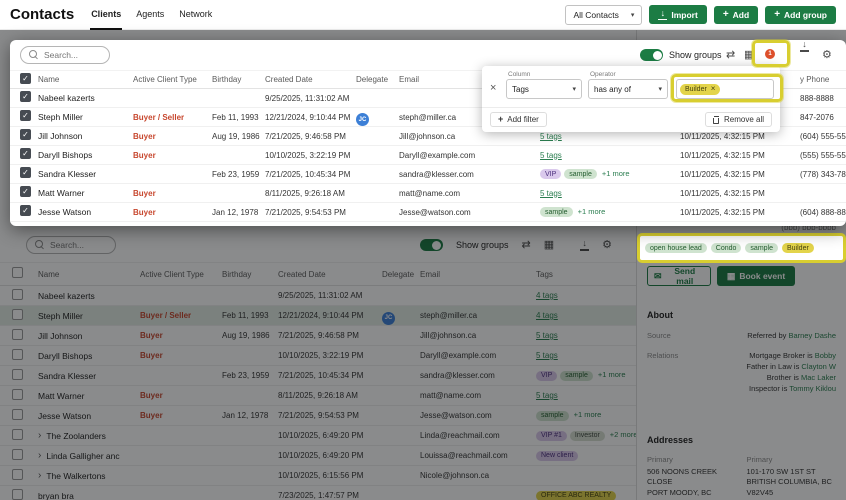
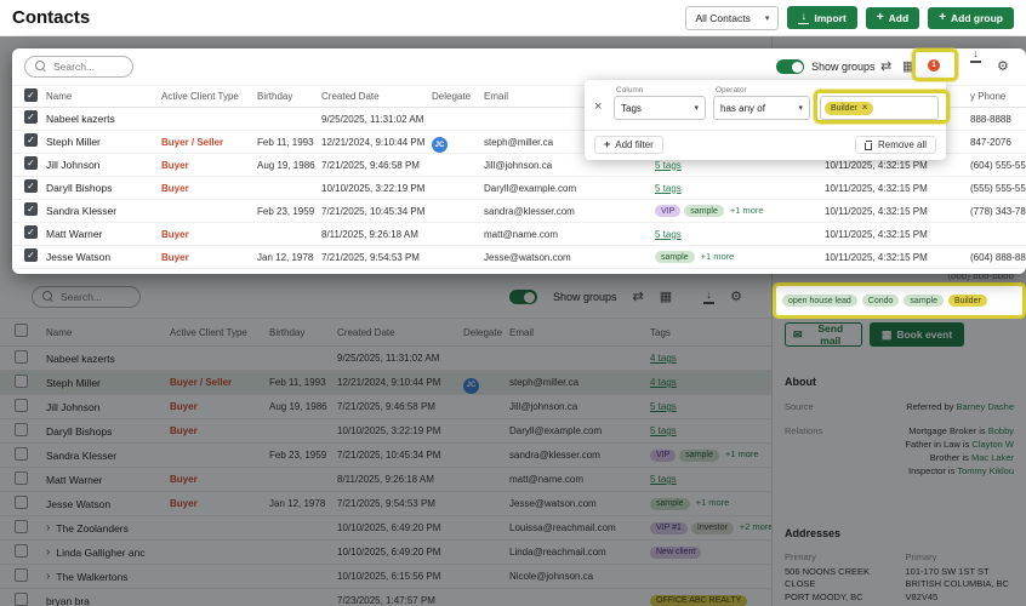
  Contacts
- Clients
- Agents
- Network
  All Contacts
  ↓
  Import
  +
  Add
  +
  Add group
  Search...
  Show groups
  ⇄
  ▦
  ↓
  ⚙
  Name
  Active Client Type
  Birthday
  Created Date
  Delegate
  Email
  Tags
  Nabeel kazerts
  9/25/2025, 11:31:02 AM
  4 tags
  Steph Miller
  Buyer / Seller
  Feb 11, 1993
  12/21/2024, 9:10:44 PM
  steph@miller.ca
  4 tags
  Jill Johnson
  Buyer
  Aug 19, 1986
  7/21/2025, 9:46:58 PM
  Jill@johnson.ca
  5 tags
  Daryll Bishops
  Buyer
  10/10/2025, 3:22:19 PM
  Daryll@example.com
  5 tags
  Sandra Klesser
  Feb 23, 1959
  7/21/2025, 10:45:34 PM
  sandra@klesser.com
  Matt Warner
  Buyer
  8/11/2025, 9:26:18 AM
  matt@name.com
  5 tags
  Jesse Watson
  Buyer
  Jan 12, 1978
  7/21/2025, 9:54:53 PM
  Jesse@watson.com
  ›
  The Zoolanders
  10/10/2025, 6:49:20 PM
- Linda@reachmail.com
+ Louissa@reachmail.com
  ›
  Linda Galligher anc
  10/10/2025, 6:49:20 PM
- Louissa@reachmail.com
+ Linda@reachmail.com
  ›
  The Walkertons
  10/10/2025, 6:15:56 PM
  Nicole@johnson.ca
  bryan bra
  7/23/2025, 1:47:57 PM
  (bbb) bbb-bbbb
  ✉
  Send mail
  ▦
  Book event
  About
  Source
  Referred by Barney Dashe
  Relations
  Mortgage Broker is Bobby
  Father in Law is Clayton W
  Brother is Mac Laker
  Inspector is Tommy Kiklou
  Addresses
  Primary
  506 NOONS CREEK
  CLOSE
  PORT MOODY, BC
  Primary
  101-170 SW 1ST ST
  BRITISH COLUMBIA, BC
  V82V45
  Search...
  Show groups
  ⇄
  ▦
  ↓
  ⚙
  ✓
  Name
  Active Client Type
  Birthday
  Created Date
  Delegate
  Email
  y Phone
  ✓
  Nabeel kazerts
  9/25/2025, 11:31:02 AM
  888-8888
  ✓
  Steph Miller
  Buyer / Seller
  Feb 11, 1993
  12/21/2024, 9:10:44 PM
  steph@miller.ca
  847-2076
  ✓
  Jill Johnson
  Buyer
  Aug 19, 1986
  7/21/2025, 9:46:58 PM
  Jill@johnson.ca
  5 tags
  10/11/2025, 4:32:15 PM
  (604) 555-55
  ✓
  Daryll Bishops
  Buyer
  10/10/2025, 3:22:19 PM
  Daryll@example.com
  5 tags
  10/11/2025, 4:32:15 PM
  (555) 555-55
  ✓
  Sandra Klesser
  Feb 23, 1959
  7/21/2025, 10:45:34 PM
  sandra@klesser.com
  10/11/2025, 4:32:15 PM
  (778) 343-78
  ✓
  Matt Warner
  Buyer
  8/11/2025, 9:26:18 AM
  matt@name.com
  5 tags
  10/11/2025, 4:32:15 PM
  ✓
  Jesse Watson
  Buyer
  Jan 12, 1978
  7/21/2025, 9:54:53 PM
  Jesse@watson.com
  10/11/2025, 4:32:15 PM
  (604) 888-88
  ×
  Tags
  has any of
  ×
  +
  Add filter
  Remove all
